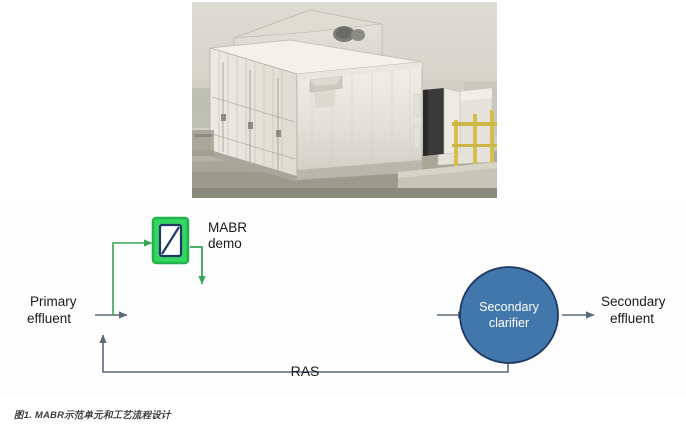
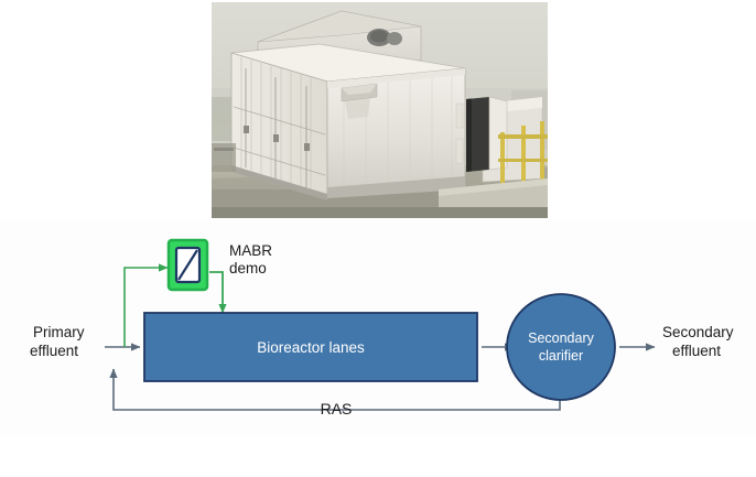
  MABR
  demo
+ Bioreactor lanes
  Secondary
  clarifier
  Primary
  effluent
  Secondary
  effluent
  RAS
- 图1. MABR示范单元和工艺流程设计
